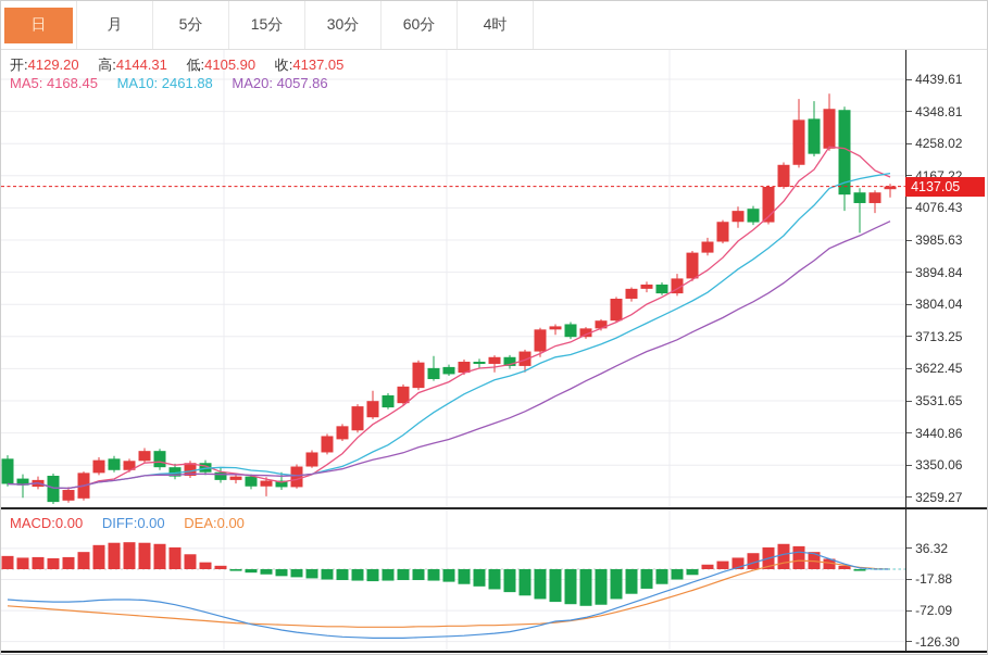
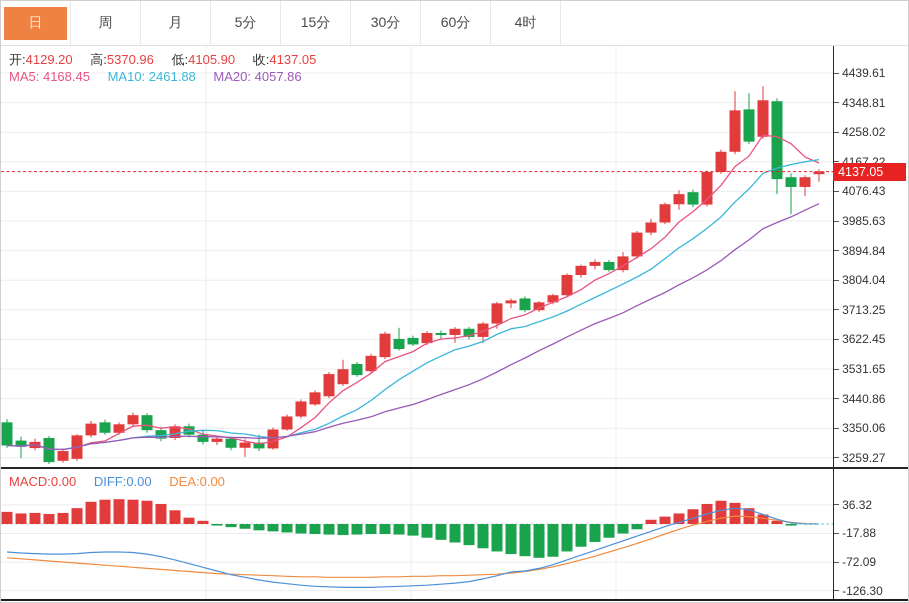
  日
+ 周
  月
  5分
  15分
  30分
  60分
  4时
- 开:4129.20 高:4144.31 低:4105.90 收:4137.05
+ 开:4129.20 高:5370.96 低:4105.90 收:4137.05
  MA5: 4168.45 MA10: 2461.88 MA20: 4057.86
  4137.05
  4439.61
  4348.81
  4258.02
  4076.43
  3985.63
  3894.84
  3804.04
  3713.25
  3622.45
  3531.65
  3440.86
  3350.06
  3259.27
  MACD:0.00 DIFF:0.00 DEA:0.00
  36.32
  -17.88
  -72.09
  -126.30
